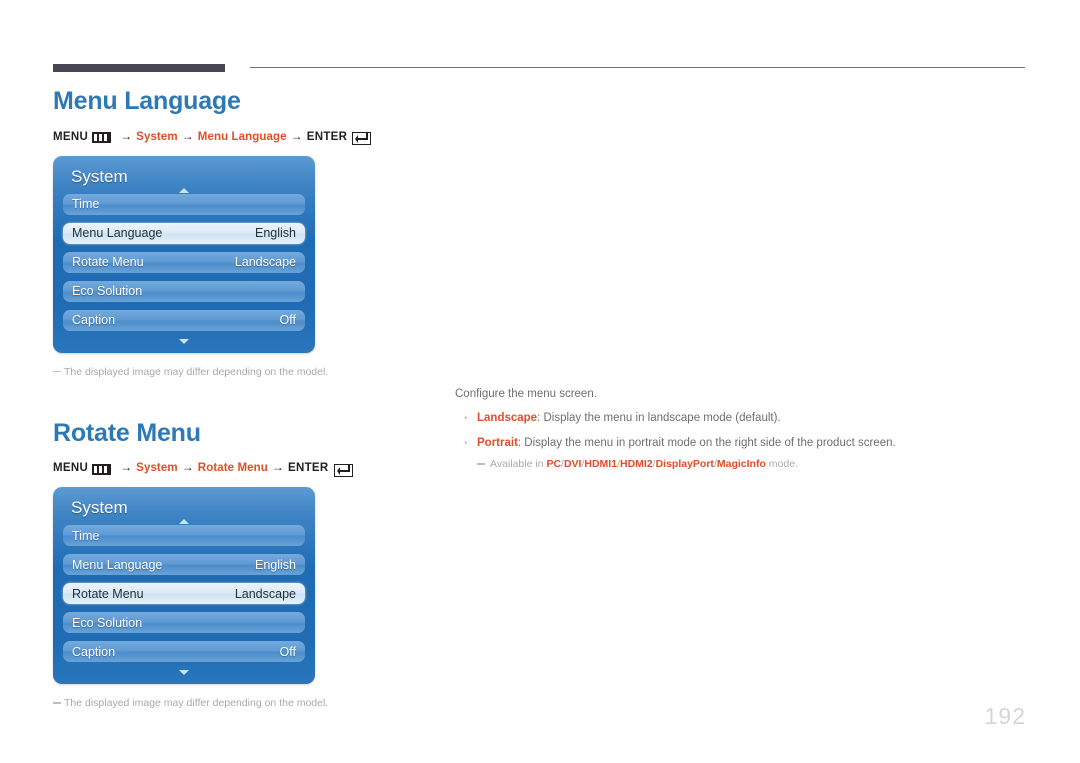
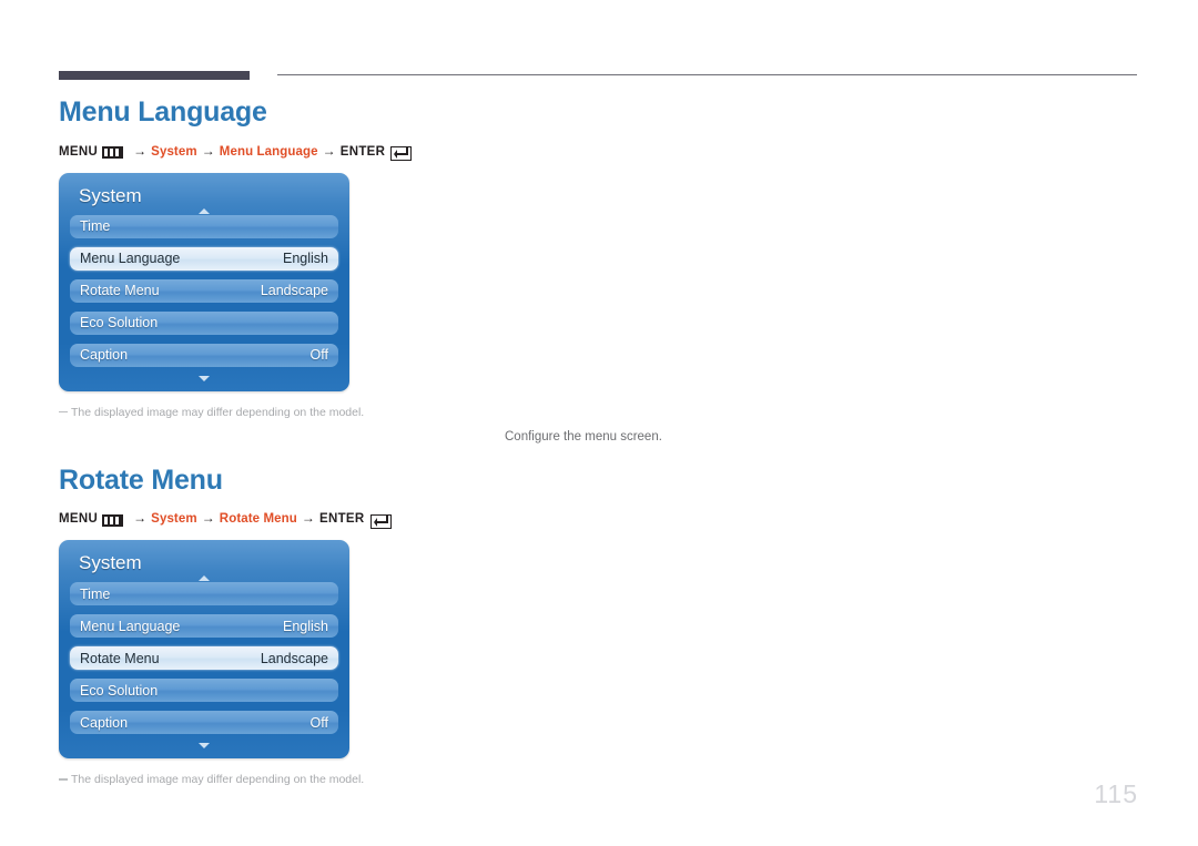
  Menu Language
  MENU
  →
  System
  →
  Menu Language
  →
  ENTER
  System
  Time
  Menu Language
  English
  Rotate Menu
  Landscape
  Eco Solution
  Caption
  Off
  The displayed image may differ depending on the model.
  Rotate Menu
  MENU
  →
  System
  →
  Rotate Menu
  →
  ENTER
  System
  Time
  Menu Language
  English
  Rotate Menu
  Landscape
  Eco Solution
  Caption
  Off
  The displayed image may differ depending on the model.
  Configure the menu screen.
- Landscape: Display the menu in landscape mode (default).
- Portrait: Display the menu in portrait mode on the right side of the product screen.
- Available in PC/DVI/HDMI1/HDMI2/DisplayPort/MagicInfo mode.
- 192
+ 115
